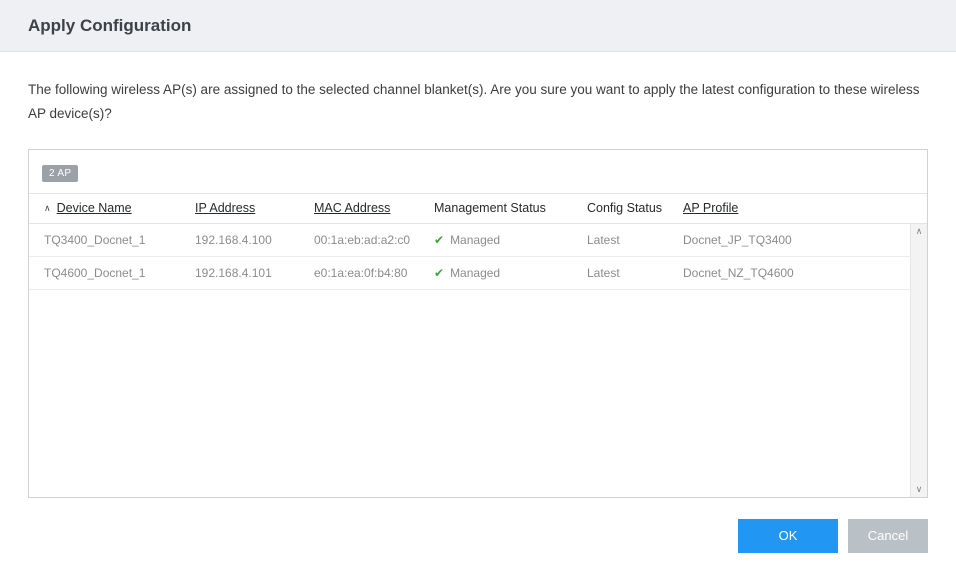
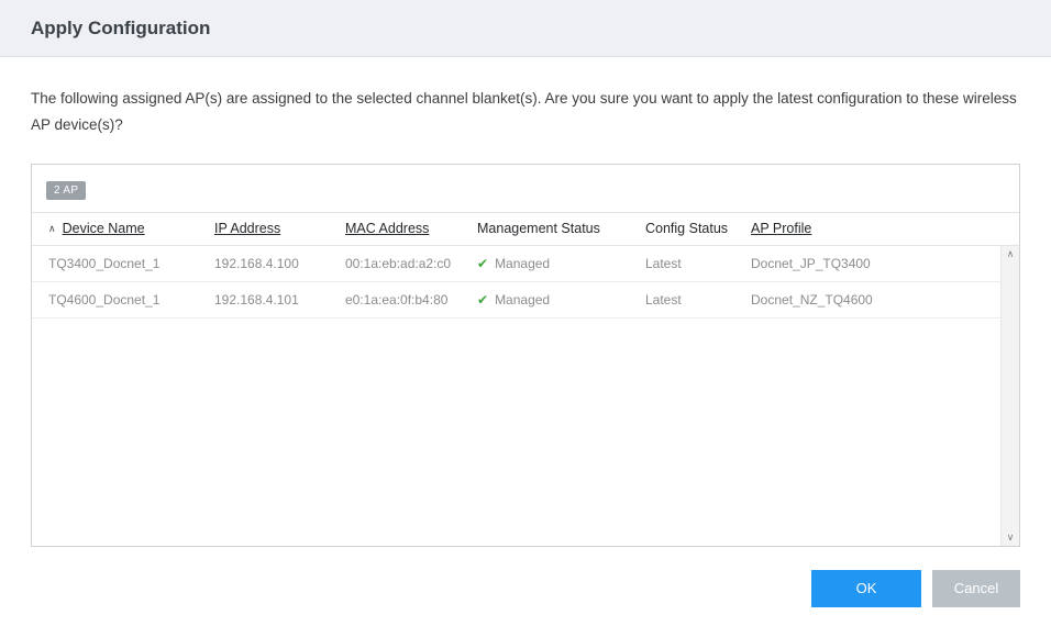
  Apply Configuration
- The following wireless AP(s) are assigned to the selected channel blanket(s). Are you sure you want to apply the latest configuration to these wireless AP device(s)?
+ The following assigned AP(s) are assigned to the selected channel blanket(s). Are you sure you want to apply the latest configuration to these wireless AP device(s)?
  2 AP
  ∧
  Device Name
  IP Address
  MAC Address
  Management Status
  Config Status
  AP Profile
  TQ3400_Docnet_1
  192.168.4.100
  00:1a:eb:ad:a2:c0
  ✔ Managed
  Latest
  Docnet_JP_TQ3400
  TQ4600_Docnet_1
  192.168.4.101
  e0:1a:ea:0f:b4:80
  ✔ Managed
  Latest
  Docnet_NZ_TQ4600
  ∧
  ∨
  OK
  Cancel
